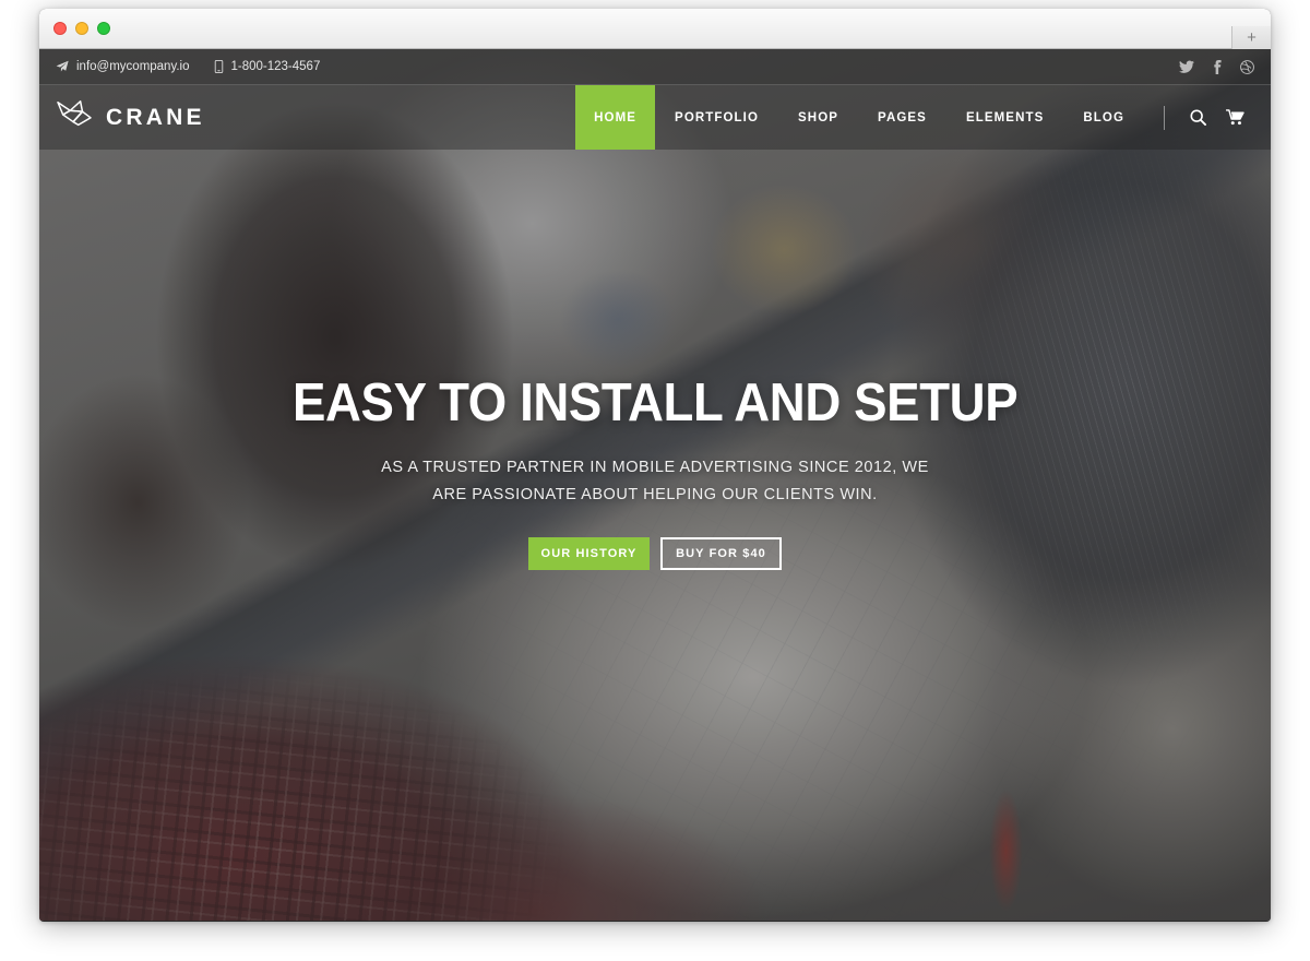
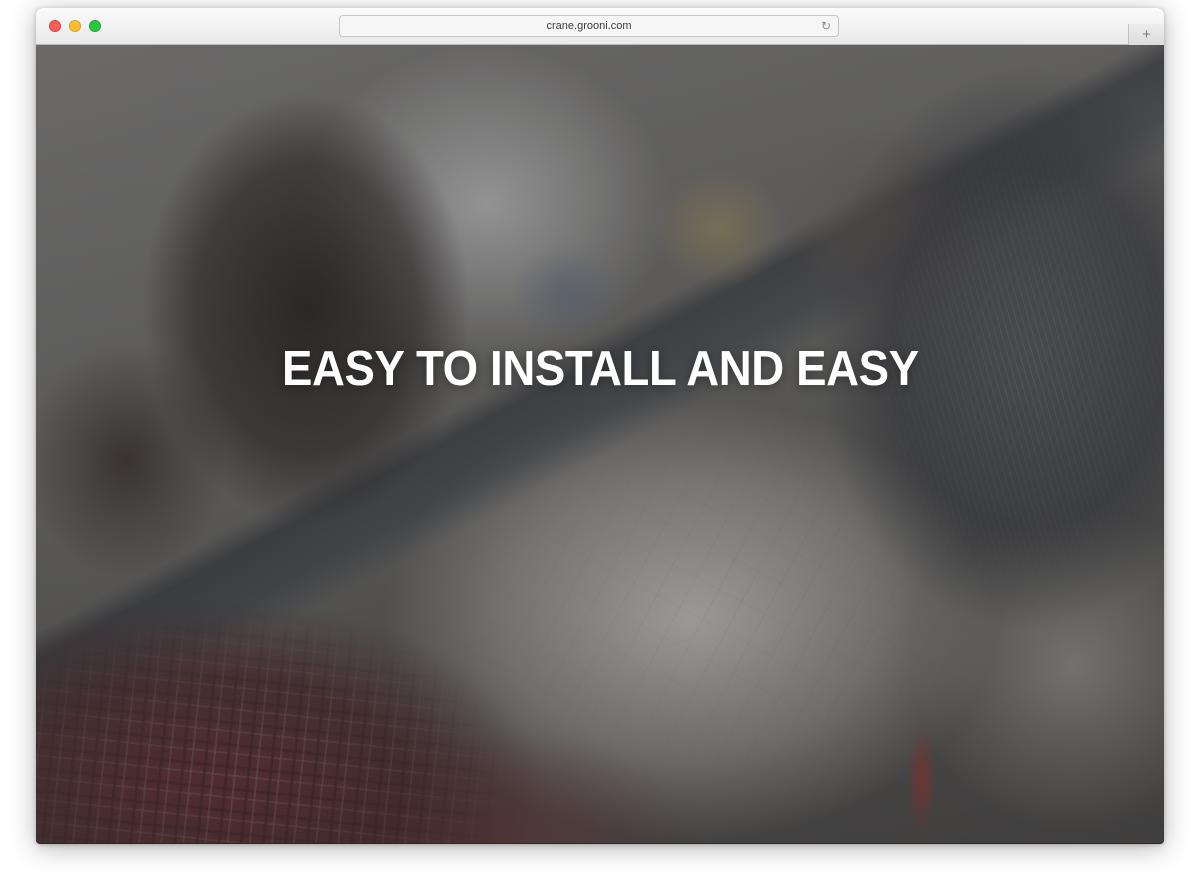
+ crane.grooni.com
+ ↻
  +
- info@mycompany.io
- 1-800-123-4567
- CRANE
- HOME
- PORTFOLIO
- SHOP
- PAGES
- ELEMENTS
- BLOG
- EASY TO INSTALL AND SETUP
+ EASY TO INSTALL AND EASY
- AS A TRUSTED PARTNER IN MOBILE ADVERTISING SINCE 2012, WE ARE PASSIONATE ABOUT HELPING OUR CLIENTS WIN.
- OUR HISTORY
- BUY FOR $40
